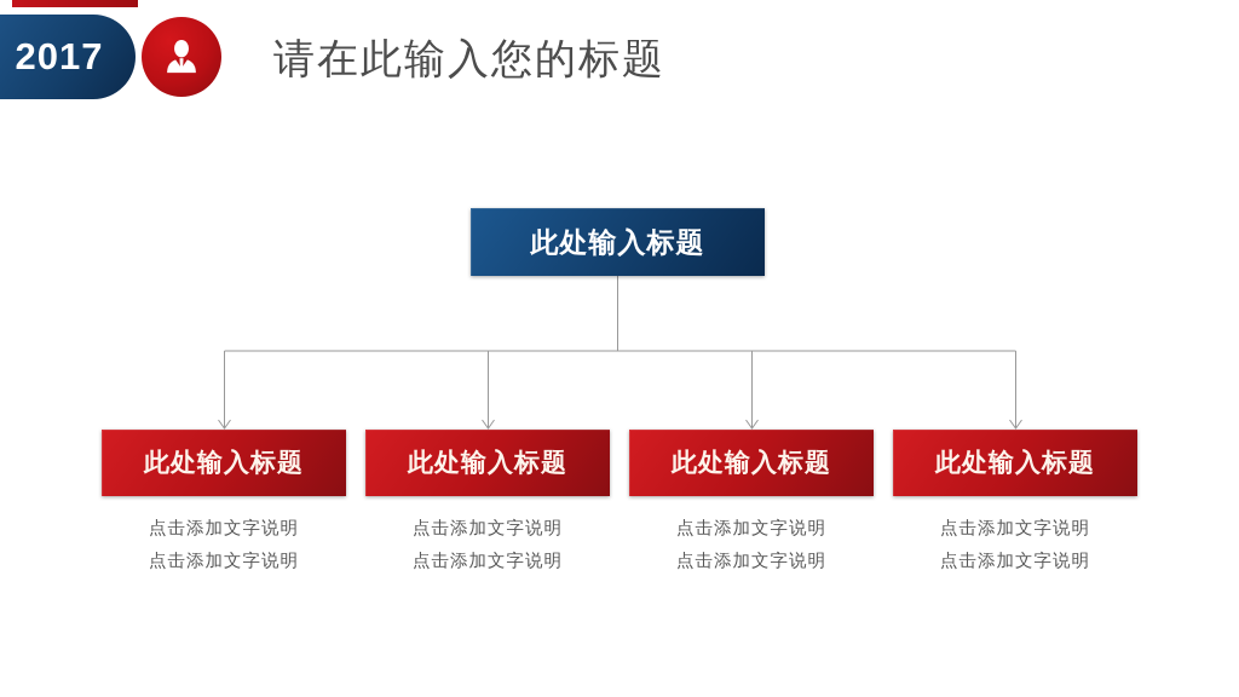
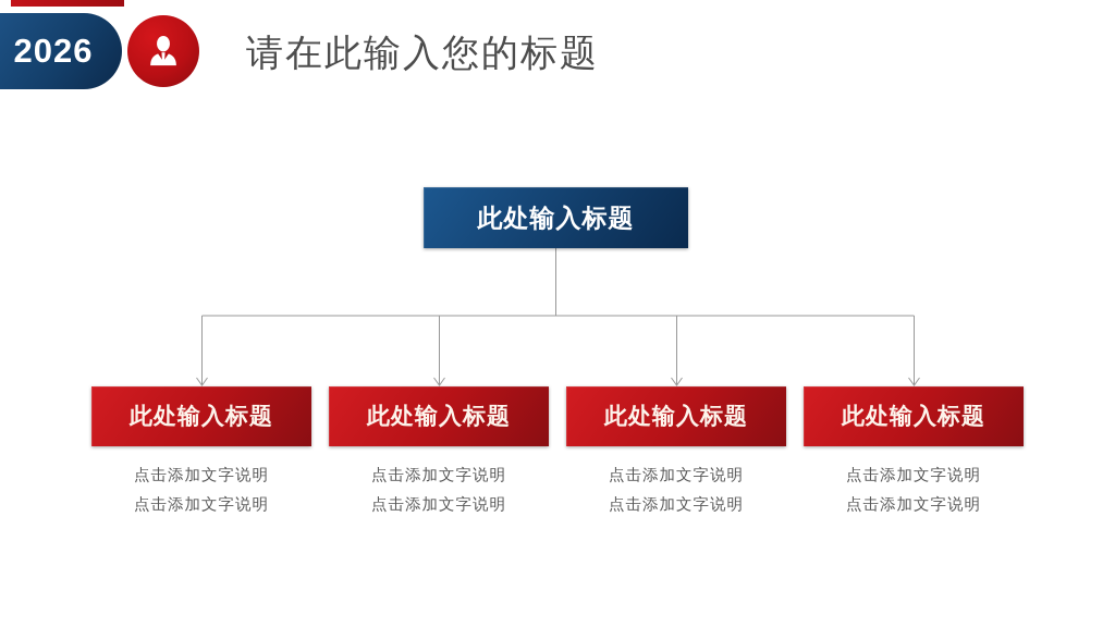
- 2017
+ 2026
  请在此输入您的标题
  此处输入标题
  此处输入标题
  此处输入标题
  此处输入标题
  此处输入标题
  点击添加文字说明
  点击添加文字说明
  点击添加文字说明
  点击添加文字说明
  点击添加文字说明
  点击添加文字说明
  点击添加文字说明
  点击添加文字说明
